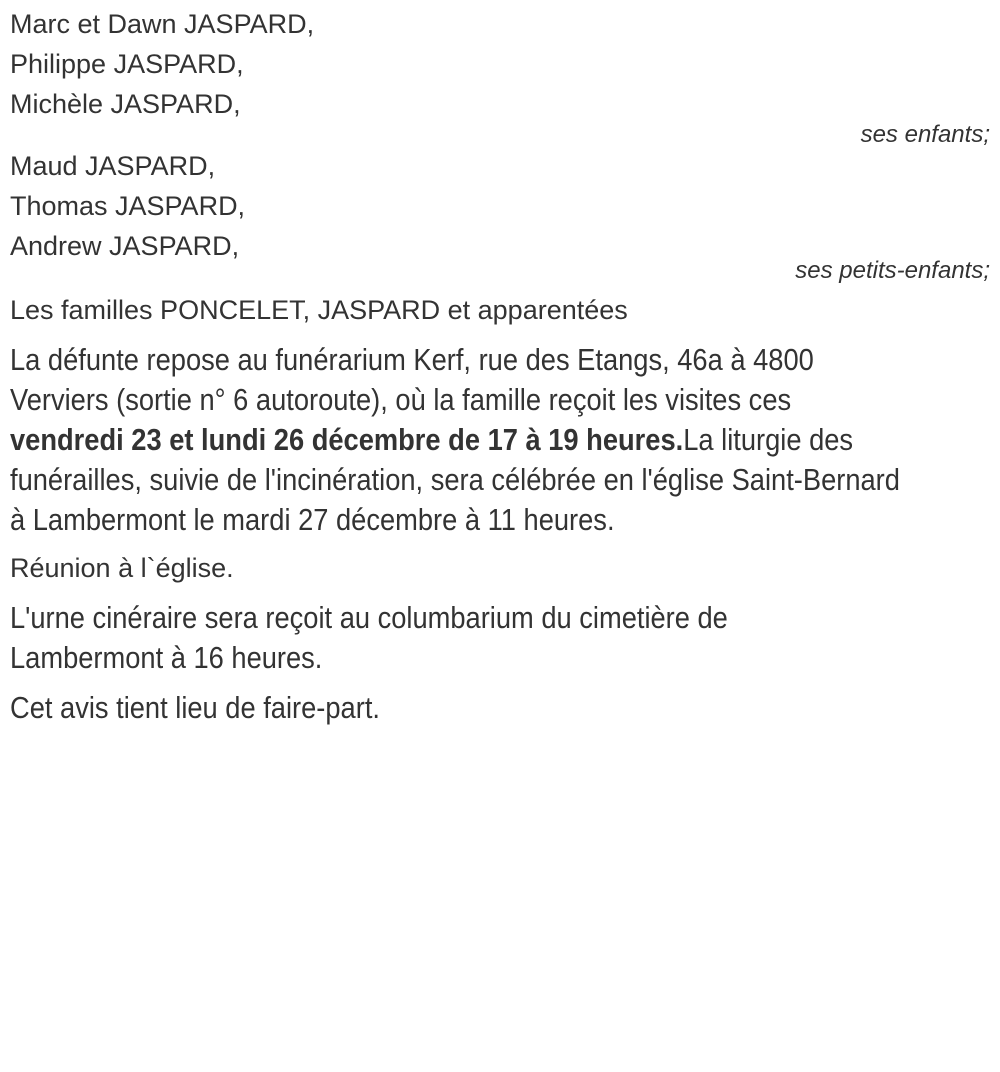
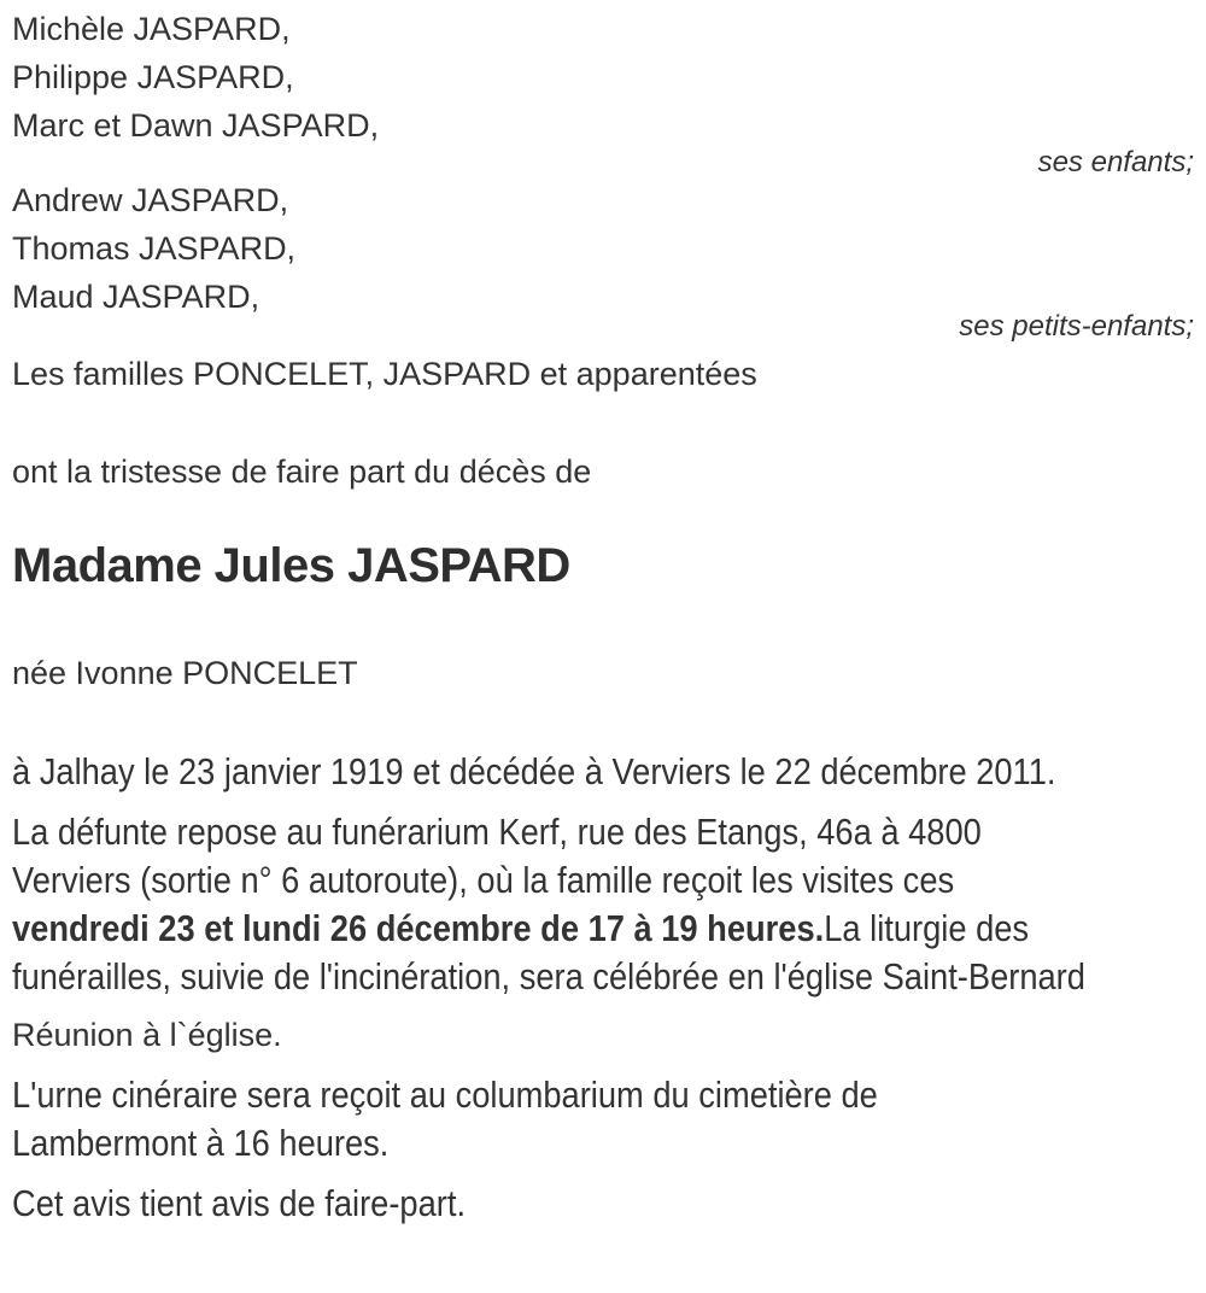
- Marc et Dawn JASPARD,
+ Michèle JASPARD,
  Philippe JASPARD,
- Michèle JASPARD,
+ Marc et Dawn JASPARD,
  ses enfants;
- Maud JASPARD,
+ Andrew JASPARD,
  Thomas JASPARD,
- Andrew JASPARD,
+ Maud JASPARD,
  ses petits-enfants;
  Les familles PONCELET, JASPARD et apparentées
+ ont la tristesse de faire part du décès de
+ Madame Jules JASPARD
+ née Ivonne PONCELET
+ à Jalhay le 23 janvier 1919 et décédée à Verviers le 22 décembre 2011.
  La défunte repose au funérarium Kerf, rue des Etangs, 46a à 4800
  Verviers (sortie n° 6 autoroute), où la famille reçoit les visites ces
  vendredi 23 et lundi 26 décembre de 17 à 19 heures.La liturgie des
  funérailles, suivie de l'incinération, sera célébrée en l'église Saint-Bernard
- à Lambermont le mardi 27 décembre à 11 heures.
  Réunion à l`église.
  L'urne cinéraire sera reçoit au columbarium du cimetière de
  Lambermont à 16 heures.
- Cet avis tient lieu de faire-part.
+ Cet avis tient avis de faire-part.
